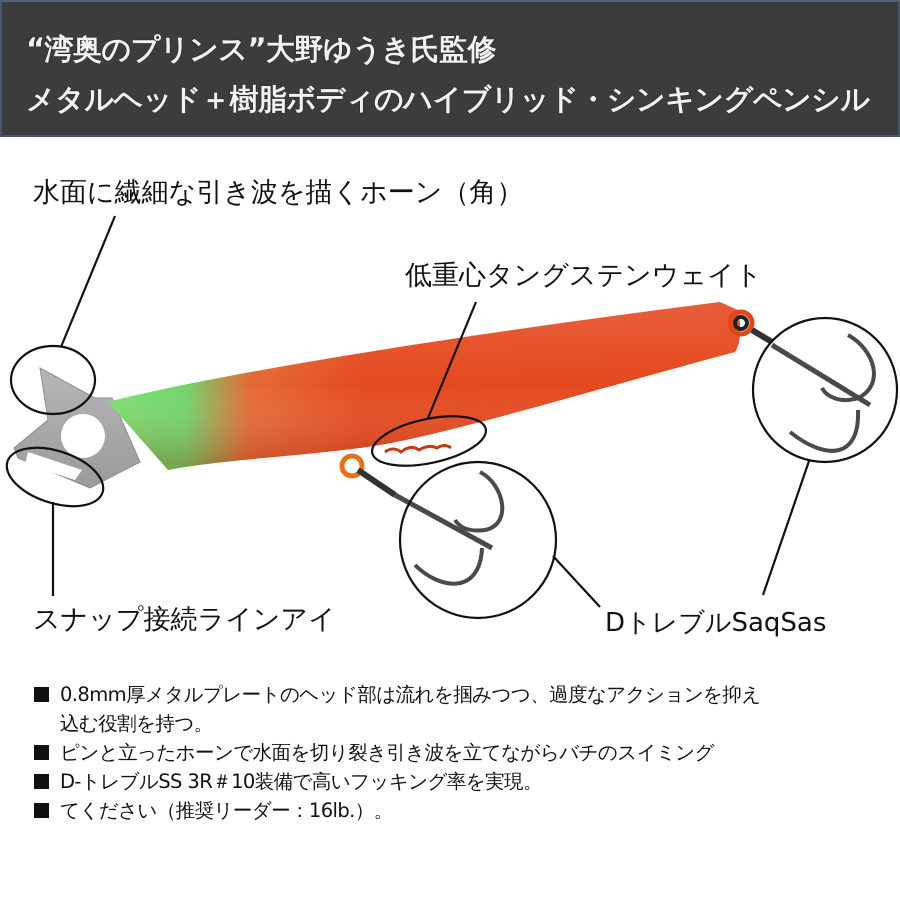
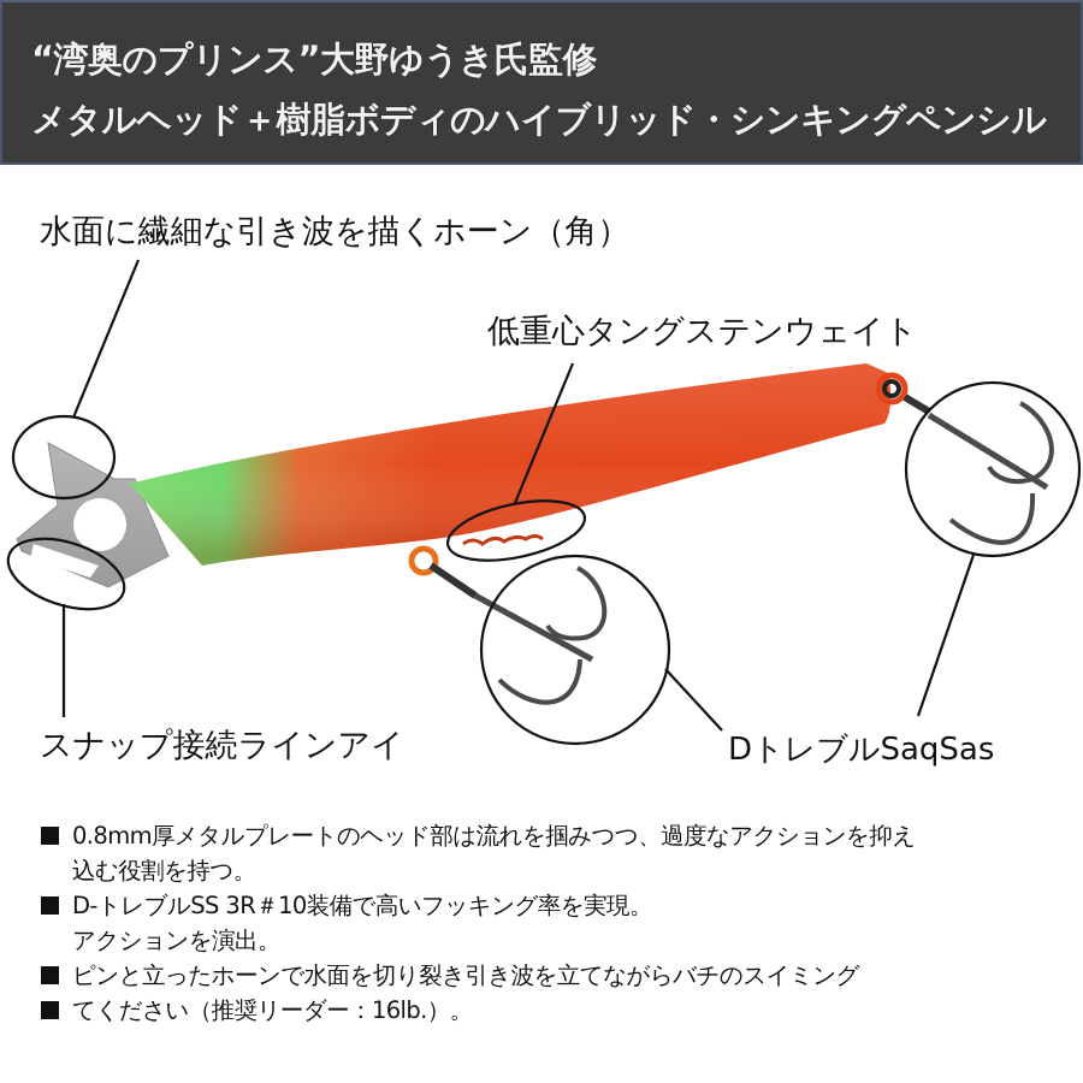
  “湾奥のプリンス”大野ゆうき氏監修
  メタルヘッド＋樹脂ボディのハイブリッド・シンキングペンシル
  水面に繊細な引き波を描くホーン（角）
  低重心タングステンウェイト
  スナップ接続ラインアイ
  DトレブルSaqSas
  0.8mm厚メタルプレートのヘッド部は流れを掴みつつ、過度なアクションを抑え
  込む役割を持つ。
- ピンと立ったホーンで水面を切り裂き引き波を立てながらバチのスイミング
+ D-トレブルSS 3R＃10装備で高いフッキング率を実現。
+ アクションを演出。
- D-トレブルSS 3R＃10装備で高いフッキング率を実現。
+ ピンと立ったホーンで水面を切り裂き引き波を立てながらバチのスイミング
  てください（推奨リーダー：16lb.）。
